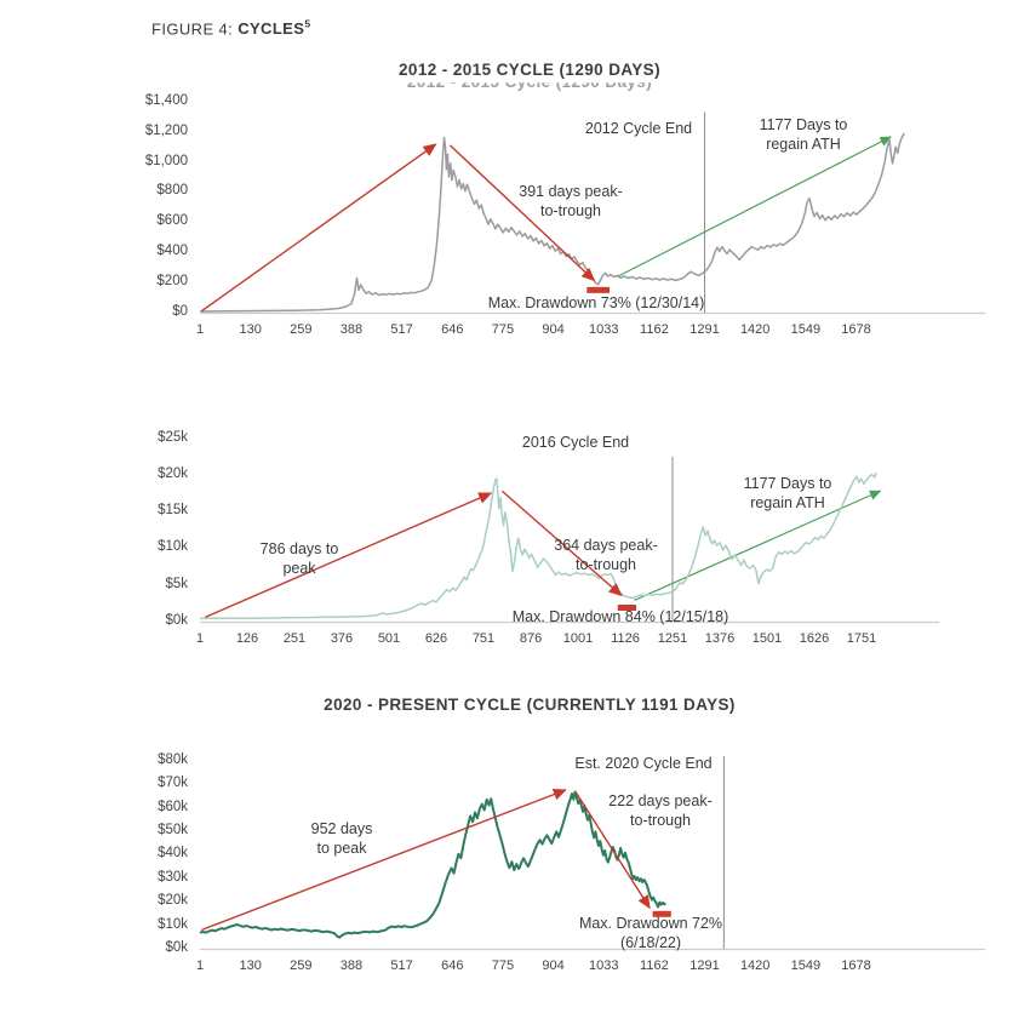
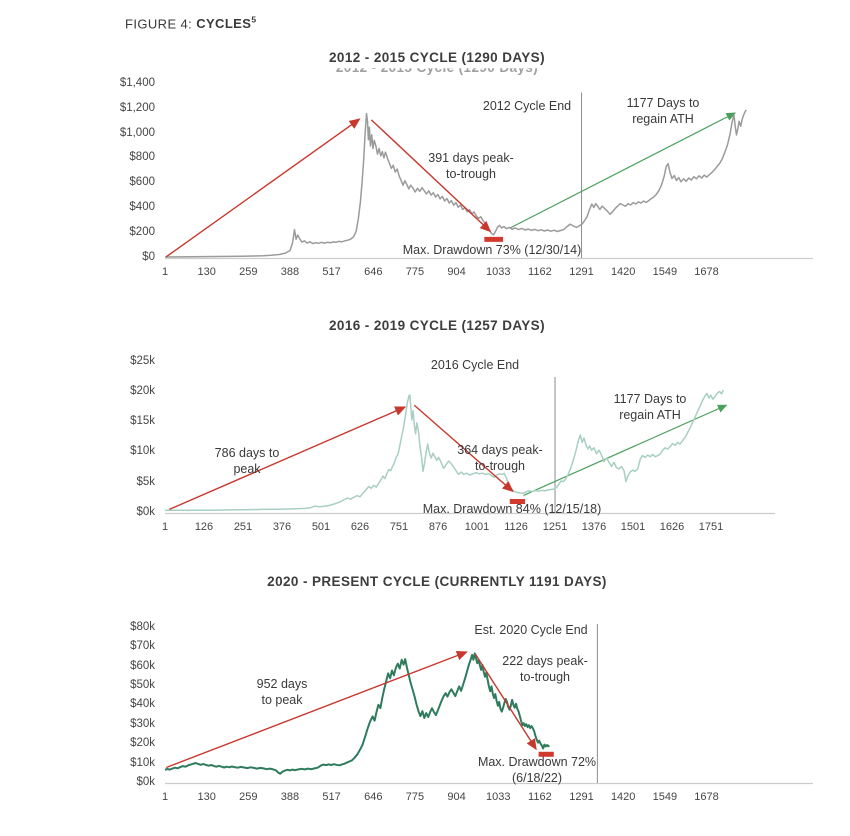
  FIGURE 4: CYCLES5
  2012 - 2015 CYCLE (1290 DAYS)
  $1,400
  $1,200
  $1,000
  $800
  $600
  $400
  $200
  $0
  1
  130
  259
  388
  517
  646
  775
  904
  1033
  1162
  1291
  1420
  1549
  1678
  2012 Cycle End
  1177 Days to
  regain ATH
  391 days peak-
  to-trough
  Max. Drawdown 73% (12/30/14)
+ 2016 - 2019 CYCLE (1257 DAYS)
  $25k
  $20k
  $15k
  $10k
  $5k
  $0k
  1
  126
  251
  376
  501
  626
  751
  876
  1001
  1126
  1251
  1376
  1501
  1626
  1751
  2016 Cycle End
  786 days to
  peak
  364 days peak-
  to-trough
  1177 Days to
  regain ATH
  Max. Drawdown 84% (12/15/18)
  2020 - PRESENT CYCLE (CURRENTLY 1191 DAYS)
  $80k
  $70k
  $60k
  $50k
  $40k
  $30k
  $20k
  $10k
  $0k
  1
  130
  259
  388
  517
  646
  775
  904
  1033
  1162
  1291
  1420
  1549
  1678
  Est. 2020 Cycle End
  952 days
  to peak
  222 days peak-
  to-trough
  Max. Drawdown 72%
  (6/18/22)
